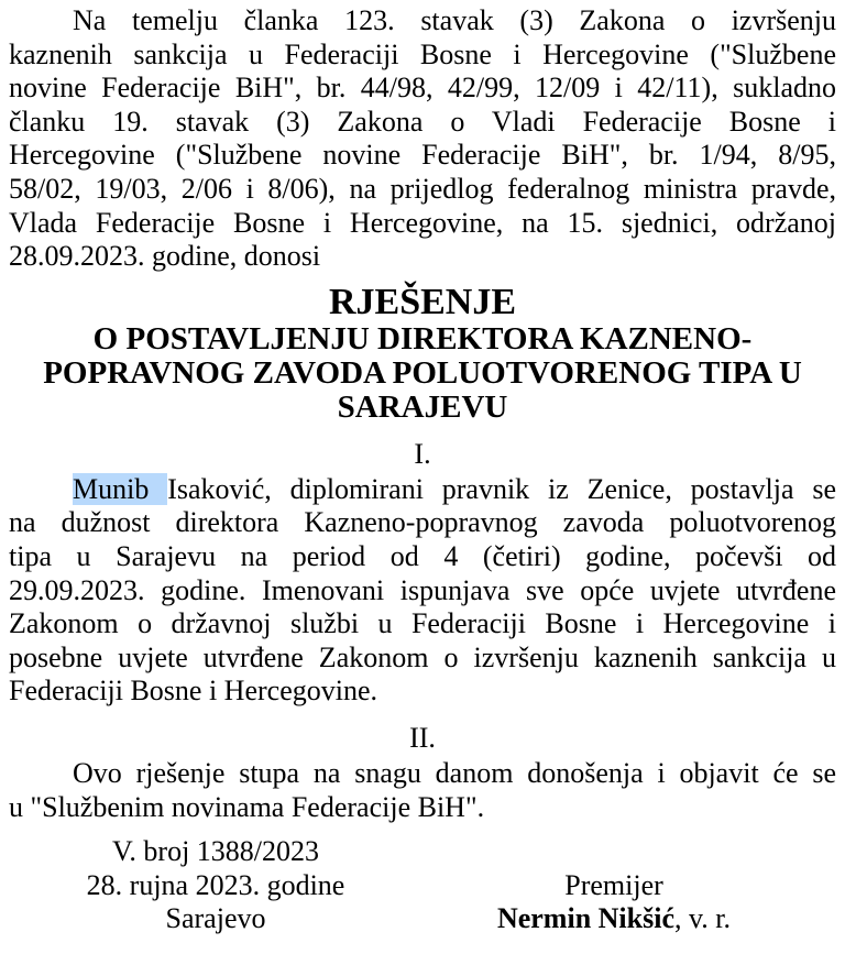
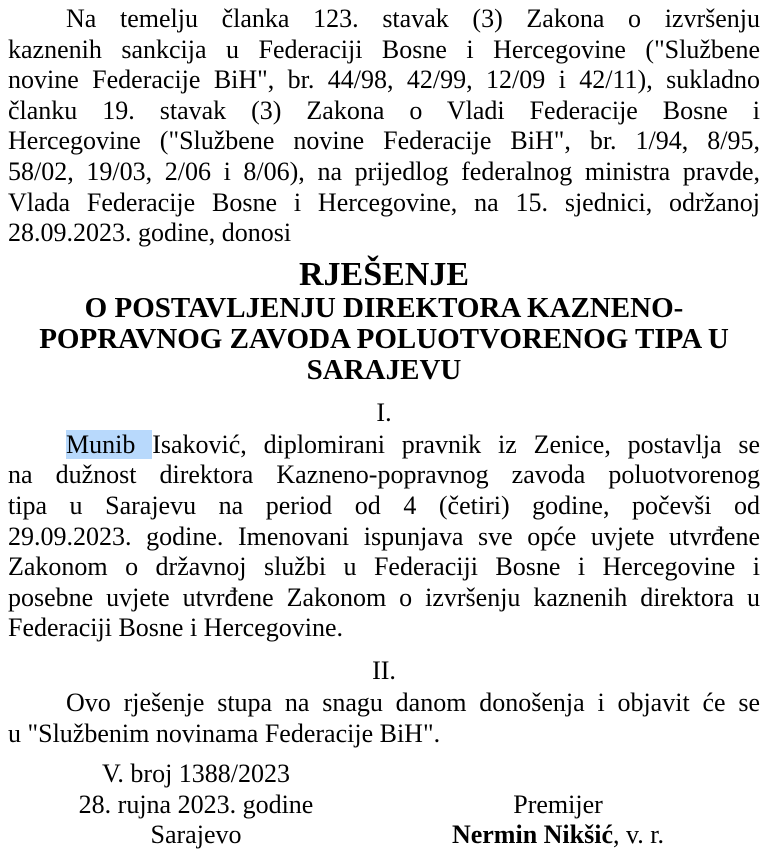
  Na temelju članka 123. stavak (3) Zakona o izvršenju
  kaznenih sankcija u Federaciji Bosne i Hercegovine ("Službene
  novine Federacije BiH", br. 44/98, 42/99, 12/09 i 42/11), sukladno
  članku 19. stavak (3) Zakona o Vladi Federacije Bosne i
  Hercegovine ("Službene novine Federacije BiH", br. 1/94, 8/95,
  58/02, 19/03, 2/06 i 8/06), na prijedlog federalnog ministra pravde,
  Vlada Federacije Bosne i Hercegovine, na 15. sjednici, održanoj
  28.09.2023. godine, donosi
  RJEŠENJE
  O POSTAVLJENJU DIREKTORA KAZNENO-
  POPRAVNOG ZAVODA POLUOTVORENOG TIPA U
  SARAJEVU
  I.
  Munib Isaković, diplomirani pravnik iz Zenice, postavlja se
  na dužnost direktora Kazneno-popravnog zavoda poluotvorenog
  tipa u Sarajevu na period od 4 (četiri) godine, počevši od
  29.09.2023. godine. Imenovani ispunjava sve opće uvjete utvrđene
  Zakonom o državnoj službi u Federaciji Bosne i Hercegovine i
- posebne uvjete utvrđene Zakonom o izvršenju kaznenih sankcija u
+ posebne uvjete utvrđene Zakonom o izvršenju kaznenih direktora u
  Federaciji Bosne i Hercegovine.
  II.
  Ovo rješenje stupa na snagu danom donošenja i objavit će se
  u "Službenim novinama Federacije BiH".
  V. broj 1388/2023
  28. rujna 2023. godine
  Sarajevo
  Premijer
  Nermin Nikšić, v. r.
